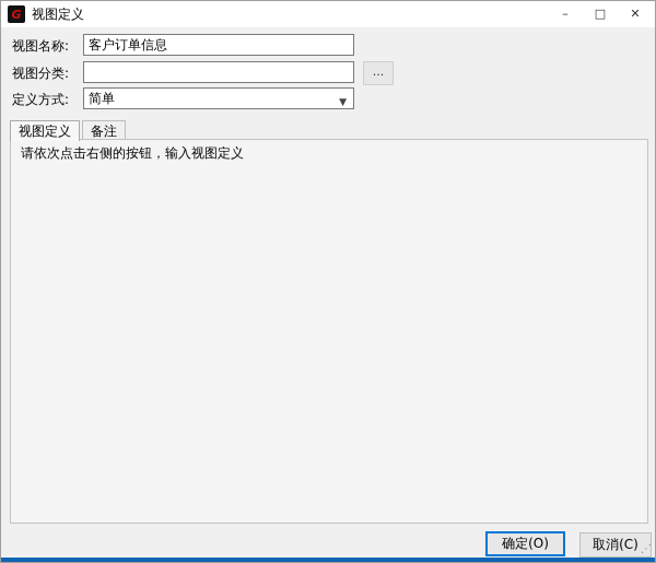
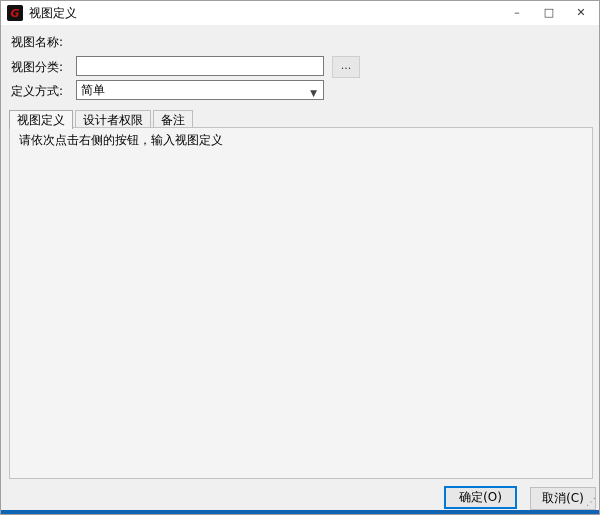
  G
  视图定义
  –
  □
  ✕
  视图名称:
- 客户订单信息
  视图分类:
  ...
  定义方式:
  简单
  ▼
  视图定义
+ 设计者权限
  备注
  请依次点击右侧的按钮，输入视图定义
  确定(O)
  取消(C)
  ⋰
